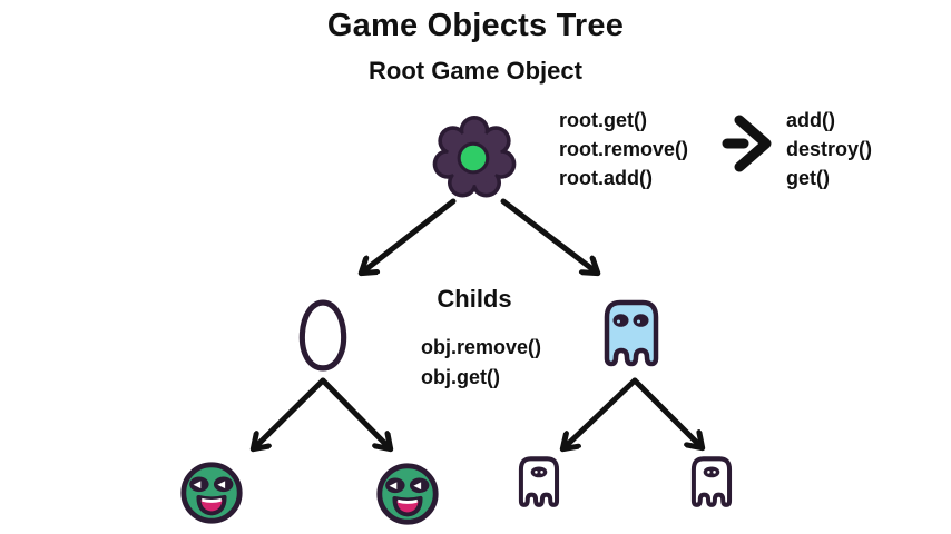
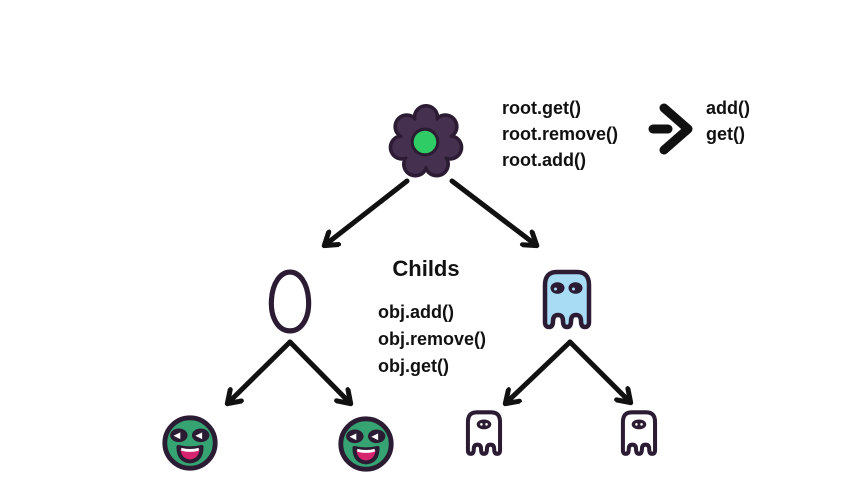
- Game Objects Tree
- Root Game Object
  root.get()
  root.remove()
  root.add()
  add()
- destroy()
  get()
  Childs
+ obj.add()
  obj.remove()
  obj.get()
